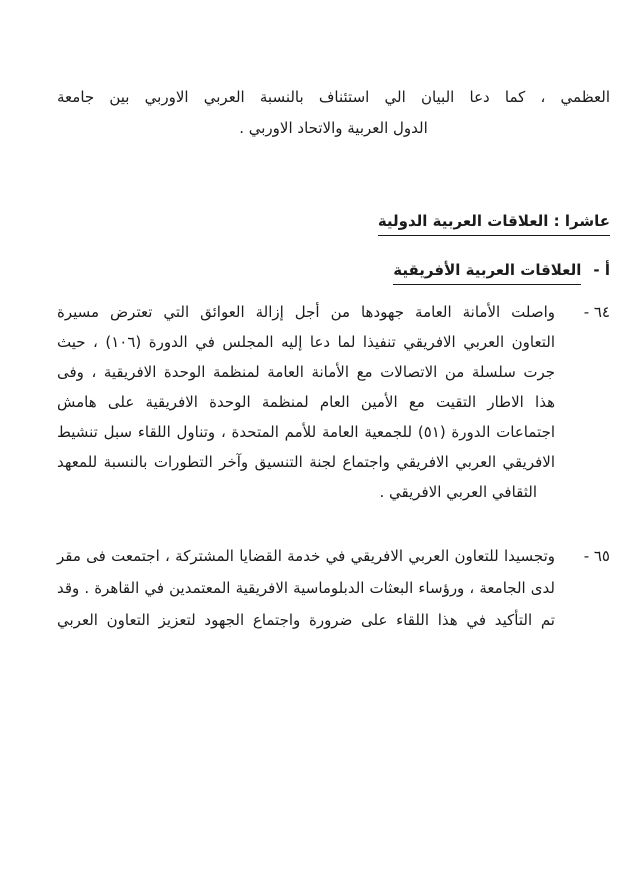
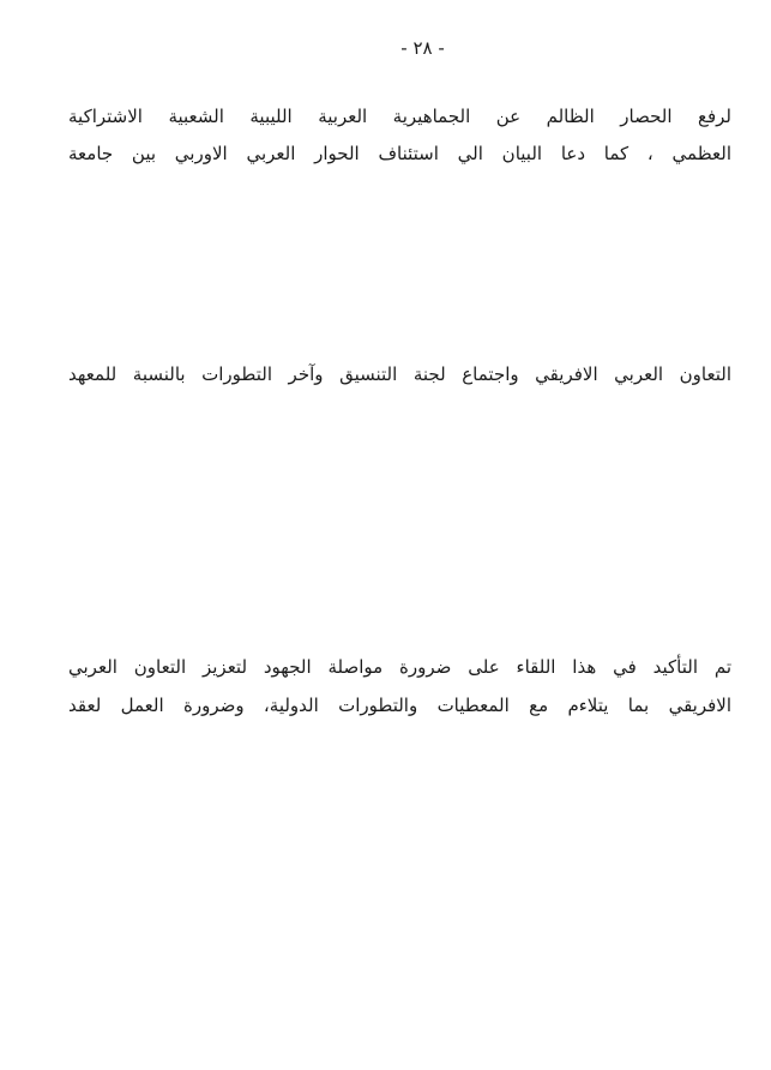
+ - ٢٨ -
+ لرفع الحصار الظالم عن الجماهيرية العربية الليبية الشعبية الاشتراكية
- العظمي ، كما دعا البيان الي استئناف بالنسبة العربي الاوربي بين جامعة
+ العظمي ، كما دعا البيان الي استئناف الحوار العربي الاوربي بين جامعة
- الدول العربية والاتحاد الاوربي .
- عاشرا : العلاقات العربية الدولية
- أ -
- العلاقات العربية الأفريقية
- ٦٤ -
- واصلت الأمانة العامة جهودها من أجل إزالة العوائق التي تعترض مسيرة
- التعاون العربي الافريقي تنفيذا لما دعا إليه المجلس في الدورة (١٠٦) ، حيث
- جرت سلسلة من الاتصالات مع الأمانة العامة لمنظمة الوحدة الافريقية ، وفى
- هذا الاطار التقيت مع الأمين العام لمنظمة الوحدة الافريقية على هامش
- اجتماعات الدورة (٥١) للجمعية العامة للأمم المتحدة ، وتناول اللقاء سبل تنشيط
- الافريقي العربي الافريقي واجتماع لجنة التنسيق وآخر التطورات بالنسبة للمعهد
+ التعاون العربي الافريقي واجتماع لجنة التنسيق وآخر التطورات بالنسبة للمعهد
- الثقافي العربي الافريقي .
- ٦٥ -
- وتجسيدا للتعاون العربي الافريقي في خدمة القضايا المشتركة ، اجتمعت فى مقر
- لدى الجامعة ، ورؤساء البعثات الدبلوماسية الافريقية المعتمدين في القاهرة . وقد
- تم التأكيد في هذا اللقاء على ضرورة واجتماع الجهود لتعزيز التعاون العربي
+ تم التأكيد في هذا اللقاء على ضرورة مواصلة الجهود لتعزيز التعاون العربي
+ الافريقي بما يتلاءم مع المعطيات والتطورات الدولية، وضرورة العمل لعقد
